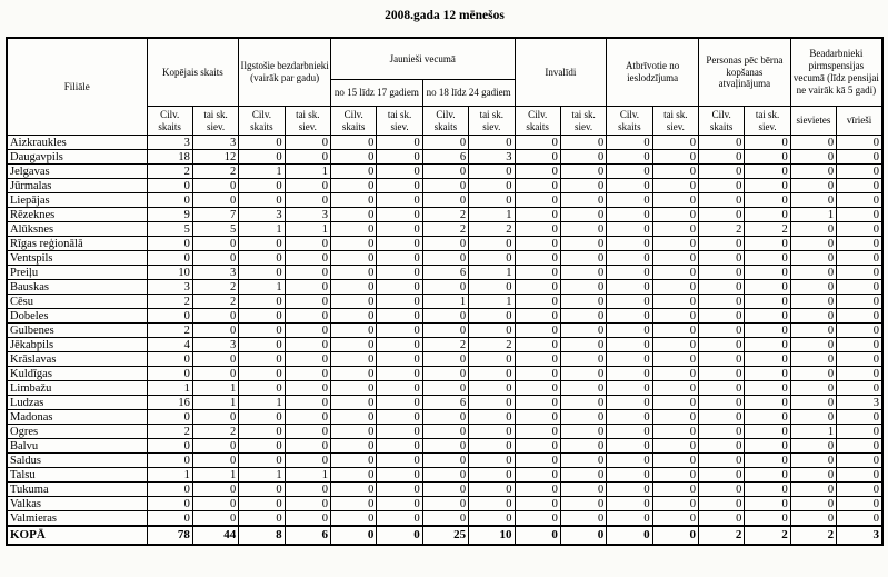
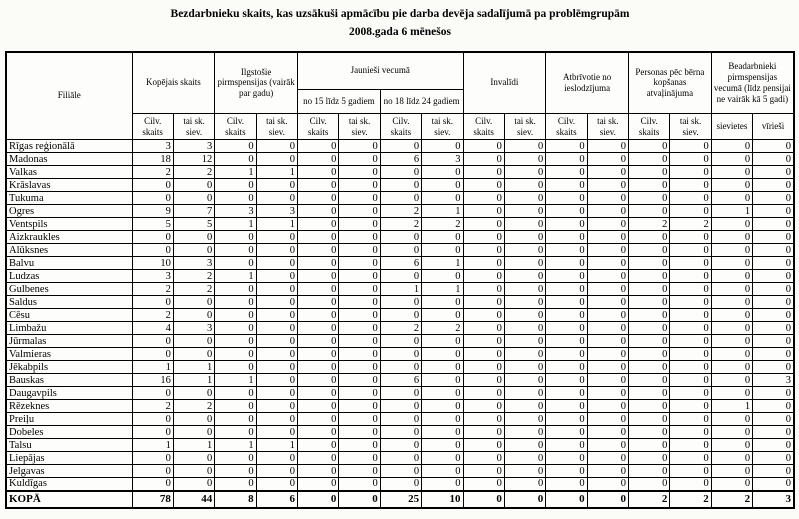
+ Bezdarbnieku skaits, kas uzsākuši apmācību pie darba devēja sadalījumā pa problēmgrupām
- 2008.gada 12 mēnešos
+ 2008.gada 6 mēnešos
- Filiāle	Kopējais skaits	Ilgstošie bezdarbnieki (vairāk par gadu)	Jaunieši vecumā	Invalīdi	Atbrīvotie no ieslodzījuma	Personas pēc bērna kopšanas atvaļinājuma	Beadarbnieki pirmspensijas vecumā (līdz pensijai ne vairāk kā 5 gadi)
+ Filiāle	Kopējais skaits	Ilgstošie pirmspensijas (vairāk par gadu)	Jaunieši vecumā	Invalīdi	Atbrīvotie no ieslodzījuma	Personas pēc bērna kopšanas atvaļinājuma	Beadarbnieki pirmspensijas vecumā (līdz pensijai ne vairāk kā 5 gadi)
- no 15 līdz 17 gadiem	no 18 līdz 24 gadiem
+ no 15 līdz 5 gadiem	no 18 līdz 24 gadiem
  Cilv. skaits	tai sk. siev.	Cilv. skaits	tai sk. siev.	Cilv. skaits	tai sk. siev.	Cilv. skaits	tai sk. siev.	Cilv. skaits	tai sk. siev.	Cilv. skaits	tai sk. siev.	Cilv. skaits	tai sk. siev.	sievietes	vīrieši
- Aizkraukles	3	3	0	0	0	0	0	0	0	0	0	0	0	0	0	0
+ Rīgas reģionālā	3	3	0	0	0	0	0	0	0	0	0	0	0	0	0	0
- Daugavpils	18	12	0	0	0	0	6	3	0	0	0	0	0	0	0	0
+ Madonas	18	12	0	0	0	0	6	3	0	0	0	0	0	0	0	0
- Jelgavas	2	2	1	1	0	0	0	0	0	0	0	0	0	0	0	0
+ Valkas	2	2	1	1	0	0	0	0	0	0	0	0	0	0	0	0
- Jūrmalas	0	0	0	0	0	0	0	0	0	0	0	0	0	0	0	0
+ Krāslavas	0	0	0	0	0	0	0	0	0	0	0	0	0	0	0	0
- Liepājas	0	0	0	0	0	0	0	0	0	0	0	0	0	0	0	0
+ Tukuma	0	0	0	0	0	0	0	0	0	0	0	0	0	0	0	0
- Rēzeknes	9	7	3	3	0	0	2	1	0	0	0	0	0	0	1	0
+ Ogres	9	7	3	3	0	0	2	1	0	0	0	0	0	0	1	0
- Alūksnes	5	5	1	1	0	0	2	2	0	0	0	0	2	2	0	0
+ Ventspils	5	5	1	1	0	0	2	2	0	0	0	0	2	2	0	0
- Rīgas reģionālā	0	0	0	0	0	0	0	0	0	0	0	0	0	0	0	0
+ Aizkraukles	0	0	0	0	0	0	0	0	0	0	0	0	0	0	0	0
- Ventspils	0	0	0	0	0	0	0	0	0	0	0	0	0	0	0	0
+ Alūksnes	0	0	0	0	0	0	0	0	0	0	0	0	0	0	0	0
- Preiļu	10	3	0	0	0	0	6	1	0	0	0	0	0	0	0	0
+ Balvu	10	3	0	0	0	0	6	1	0	0	0	0	0	0	0	0
- Bauskas	3	2	1	0	0	0	0	0	0	0	0	0	0	0	0	0
+ Ludzas	3	2	1	0	0	0	0	0	0	0	0	0	0	0	0	0
- Cēsu	2	2	0	0	0	0	1	1	0	0	0	0	0	0	0	0
+ Gulbenes	2	2	0	0	0	0	1	1	0	0	0	0	0	0	0	0
- Dobeles	0	0	0	0	0	0	0	0	0	0	0	0	0	0	0	0
+ Saldus	0	0	0	0	0	0	0	0	0	0	0	0	0	0	0	0
- Gulbenes	2	0	0	0	0	0	0	0	0	0	0	0	0	0	0	0
+ Cēsu	2	0	0	0	0	0	0	0	0	0	0	0	0	0	0	0
- Jēkabpils	4	3	0	0	0	0	2	2	0	0	0	0	0	0	0	0
+ Limbažu	4	3	0	0	0	0	2	2	0	0	0	0	0	0	0	0
- Krāslavas	0	0	0	0	0	0	0	0	0	0	0	0	0	0	0	0
+ Jūrmalas	0	0	0	0	0	0	0	0	0	0	0	0	0	0	0	0
- Kuldīgas	0	0	0	0	0	0	0	0	0	0	0	0	0	0	0	0
+ Valmieras	0	0	0	0	0	0	0	0	0	0	0	0	0	0	0	0
- Limbažu	1	1	0	0	0	0	0	0	0	0	0	0	0	0	0	0
+ Jēkabpils	1	1	0	0	0	0	0	0	0	0	0	0	0	0	0	0
- Ludzas	16	1	1	0	0	0	6	0	0	0	0	0	0	0	0	3
+ Bauskas	16	1	1	0	0	0	6	0	0	0	0	0	0	0	0	3
- Madonas	0	0	0	0	0	0	0	0	0	0	0	0	0	0	0	0
+ Daugavpils	0	0	0	0	0	0	0	0	0	0	0	0	0	0	0	0
- Ogres	2	2	0	0	0	0	0	0	0	0	0	0	0	0	1	0
+ Rēzeknes	2	2	0	0	0	0	0	0	0	0	0	0	0	0	1	0
- Balvu	0	0	0	0	0	0	0	0	0	0	0	0	0	0	0	0
+ Preiļu	0	0	0	0	0	0	0	0	0	0	0	0	0	0	0	0
- Saldus	0	0	0	0	0	0	0	0	0	0	0	0	0	0	0	0
+ Dobeles	0	0	0	0	0	0	0	0	0	0	0	0	0	0	0	0
  Talsu	1	1	1	1	0	0	0	0	0	0	0	0	0	0	0	0
- Tukuma	0	0	0	0	0	0	0	0	0	0	0	0	0	0	0	0
+ Liepājas	0	0	0	0	0	0	0	0	0	0	0	0	0	0	0	0
- Valkas	0	0	0	0	0	0	0	0	0	0	0	0	0	0	0	0
+ Jelgavas	0	0	0	0	0	0	0	0	0	0	0	0	0	0	0	0
- Valmieras	0	0	0	0	0	0	0	0	0	0	0	0	0	0	0	0
+ Kuldīgas	0	0	0	0	0	0	0	0	0	0	0	0	0	0	0	0
  KOPĀ	78	44	8	6	0	0	25	10	0	0	0	0	2	2	2	3
